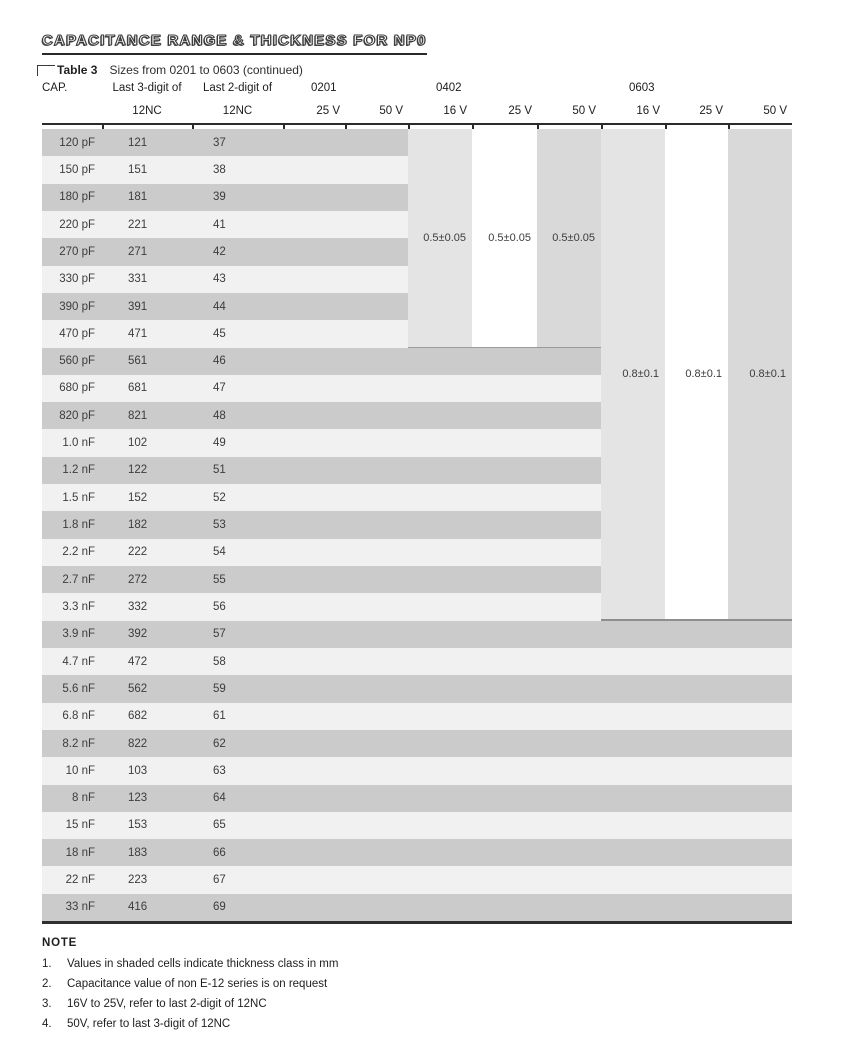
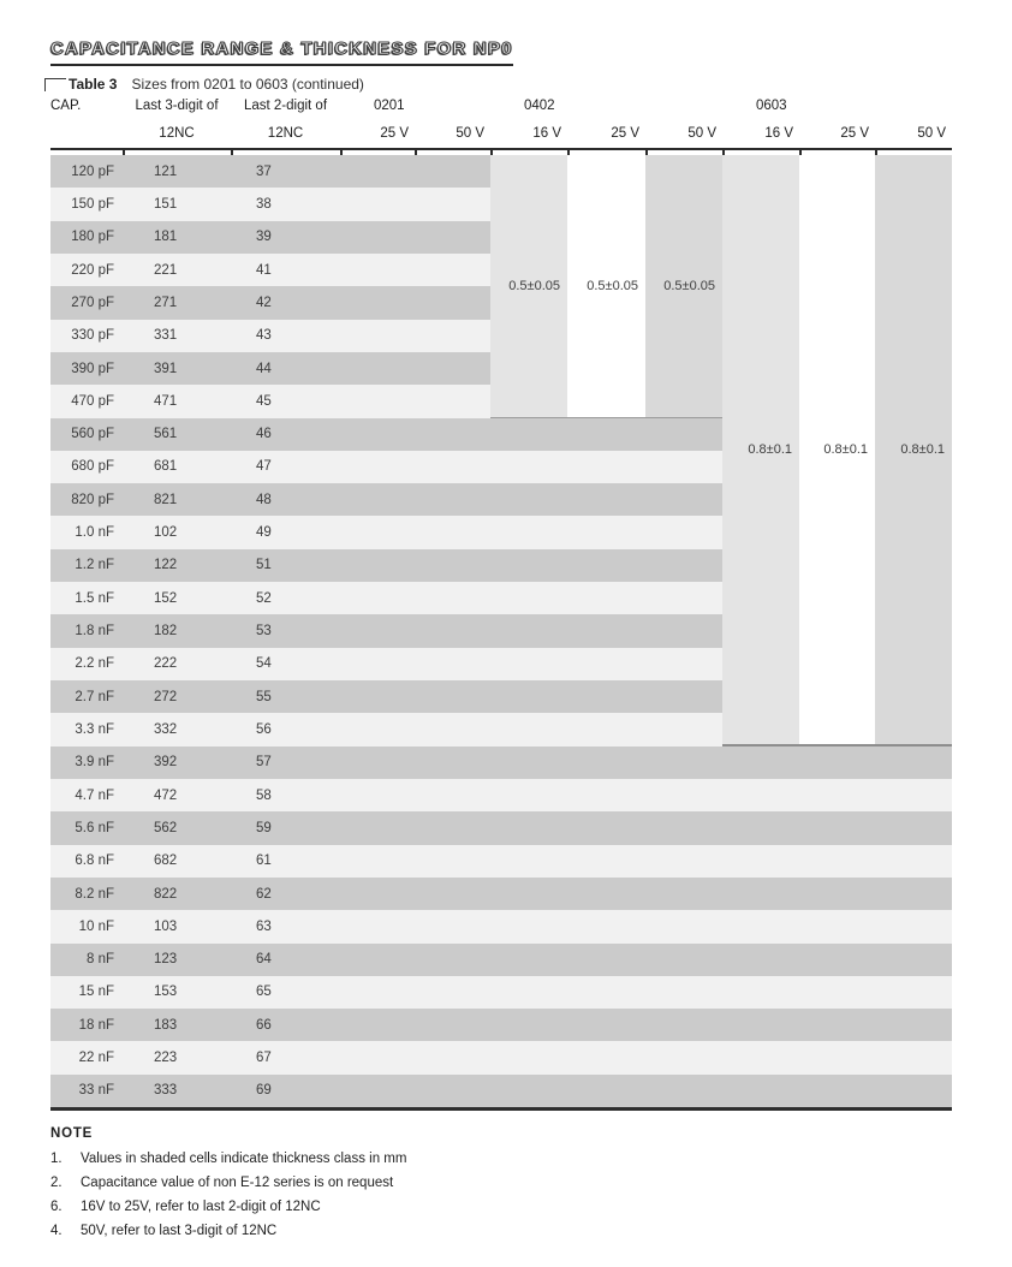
  CAPACITANCE RANGE & THICKNESS FOR NP0
  Table 3 Sizes from 0201 to 0603 (continued)
  CAP.
  Last 3-digit of
  12NC
  Last 2-digit of
  12NC
  0201
  0402
  0603
  25 V
  50 V
  16 V
  25 V
  50 V
  16 V
  25 V
  50 V
  0.5±0.05
  0.5±0.05
  0.5±0.05
  0.8±0.1
  0.8±0.1
  0.8±0.1
  120 pF
  121
  37
  150 pF
  151
  38
  180 pF
  181
  39
  220 pF
  221
  41
  270 pF
  271
  42
  330 pF
  331
  43
  390 pF
  391
  44
  470 pF
  471
  45
  560 pF
  561
  46
  680 pF
  681
  47
  820 pF
  821
  48
  1.0 nF
  102
  49
  1.2 nF
  122
  51
  1.5 nF
  152
  52
  1.8 nF
  182
  53
  2.2 nF
  222
  54
  2.7 nF
  272
  55
  3.3 nF
  332
  56
  3.9 nF
  392
  57
  4.7 nF
  472
  58
  5.6 nF
  562
  59
  6.8 nF
  682
  61
  8.2 nF
  822
  62
  10 nF
  103
  63
  8 nF
  123
  64
  15 nF
  153
  65
  18 nF
  183
  66
  22 nF
  223
  67
  33 nF
- 416
+ 333
  69
  NOTE
  1. Values in shaded cells indicate thickness class in mm
  2. Capacitance value of non E-12 series is on request
- 3. 16V to 25V, refer to last 2-digit of 12NC
+ 6. 16V to 25V, refer to last 2-digit of 12NC
  4. 50V, refer to last 3-digit of 12NC
